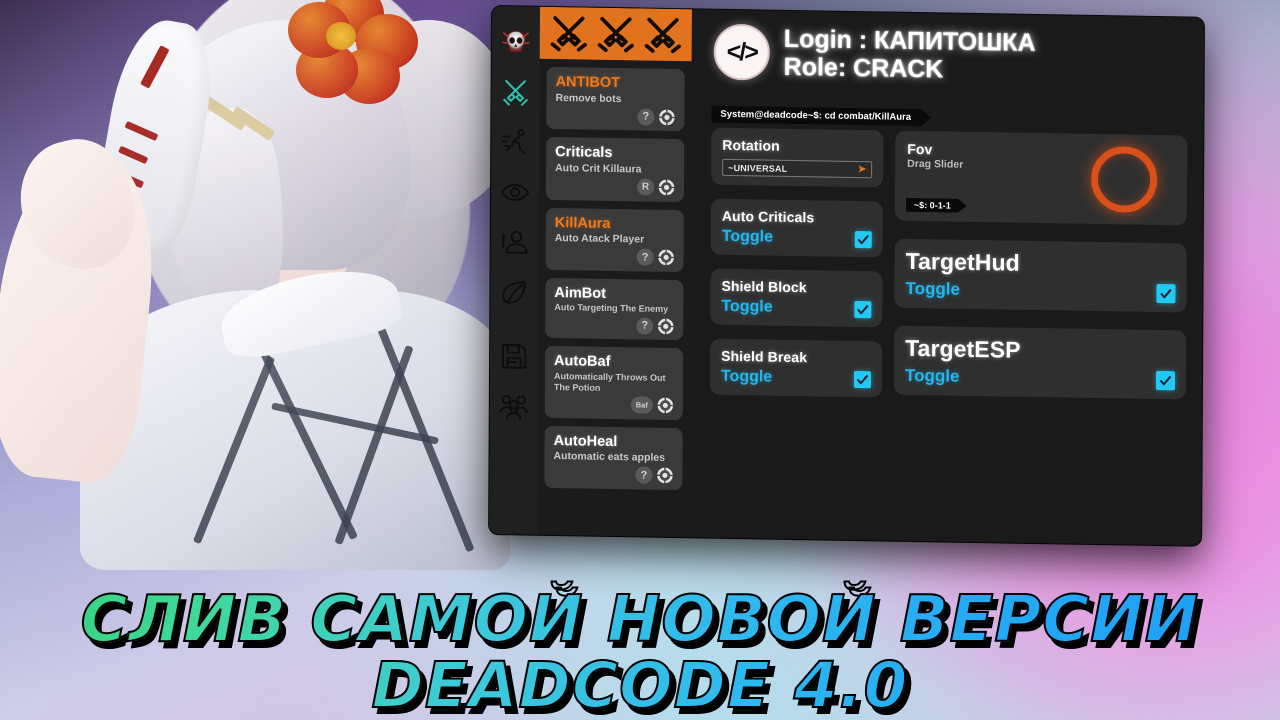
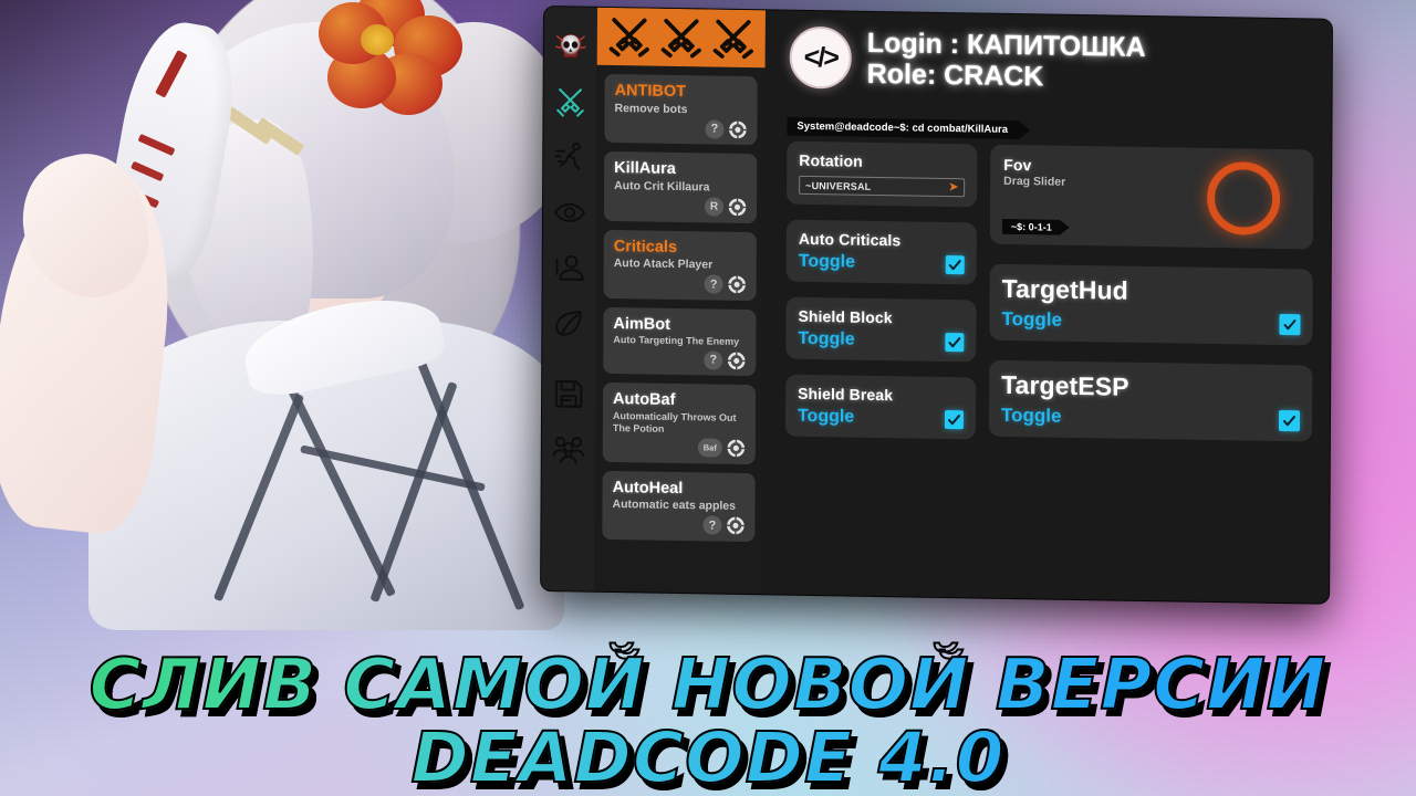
  ANTIBOT
  Remove bots
  ?
- Criticals
+ KillAura
  Auto Crit Killaura
  R
- KillAura
+ Criticals
  Auto Atack Player
  ?
  AimBot
  Auto Targeting The Enemy
  ?
  AutoBaf
  Automatically Throws Out The Potion
  Baf
  AutoHeal
  Automatic eats apples
  ?
  </>
  Login : КАПИТОШКА
  Role: CRACK
  System@deadcode~$: cd combat/KillAura
  Rotation
  ~UNIVERSAL
  ➤
  Auto Criticals
  Toggle
  Shield Block
  Toggle
  Shield Break
  Toggle
  Fov
  Drag Slider
  ~$: 0-1-1
  TargetHud
  Toggle
  TargetESP
  Toggle
  СЛИВ САМОЙ НОВОЙ ВЕРСИИ
  DEADCODE 4.0
